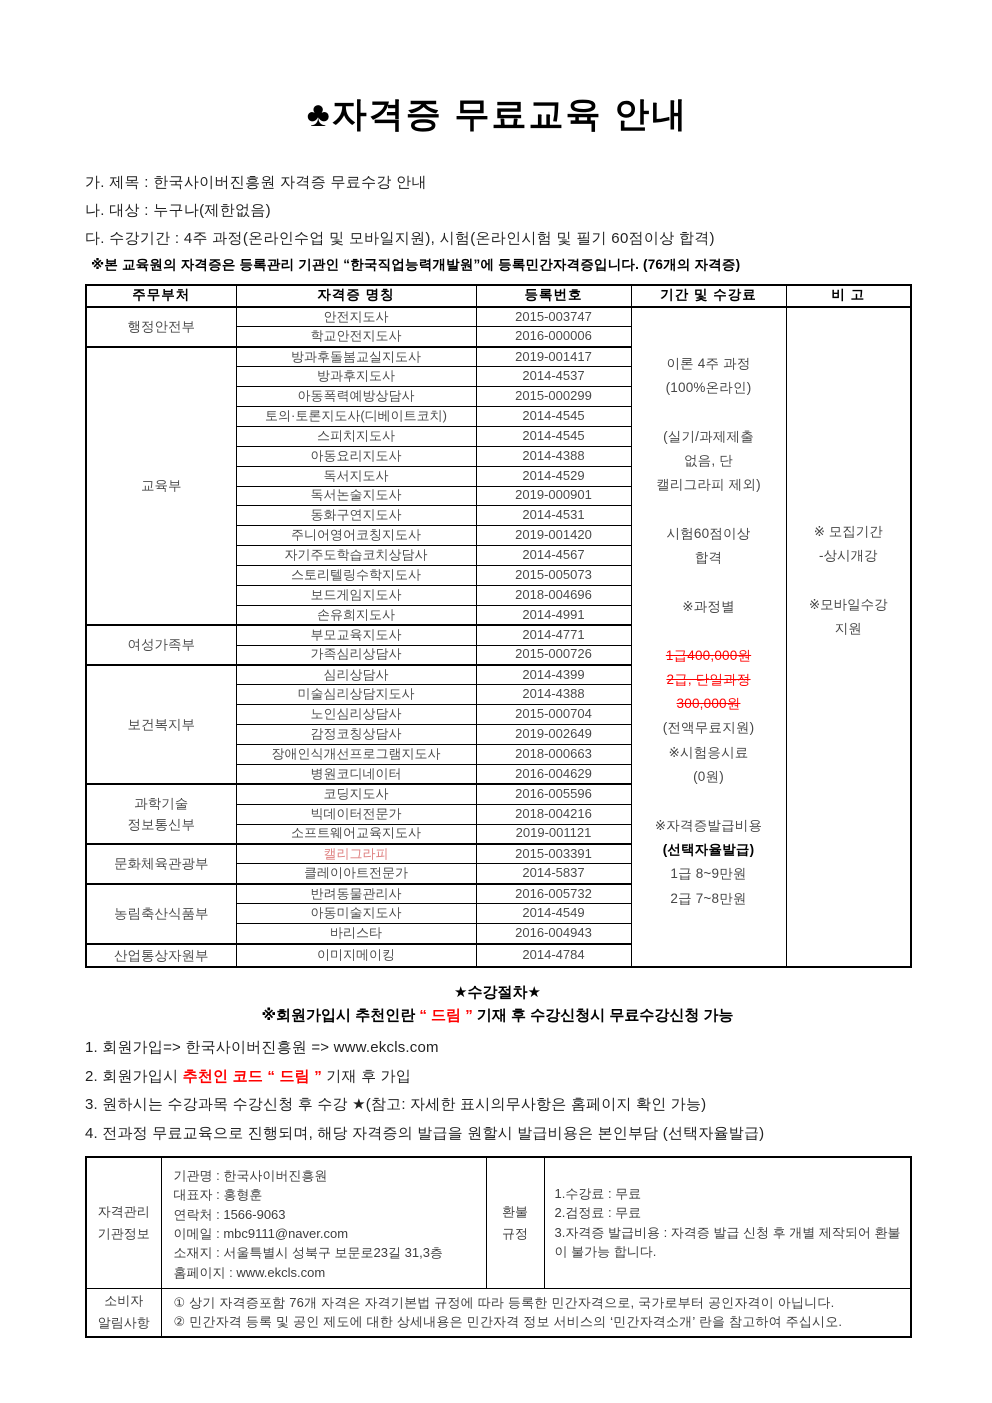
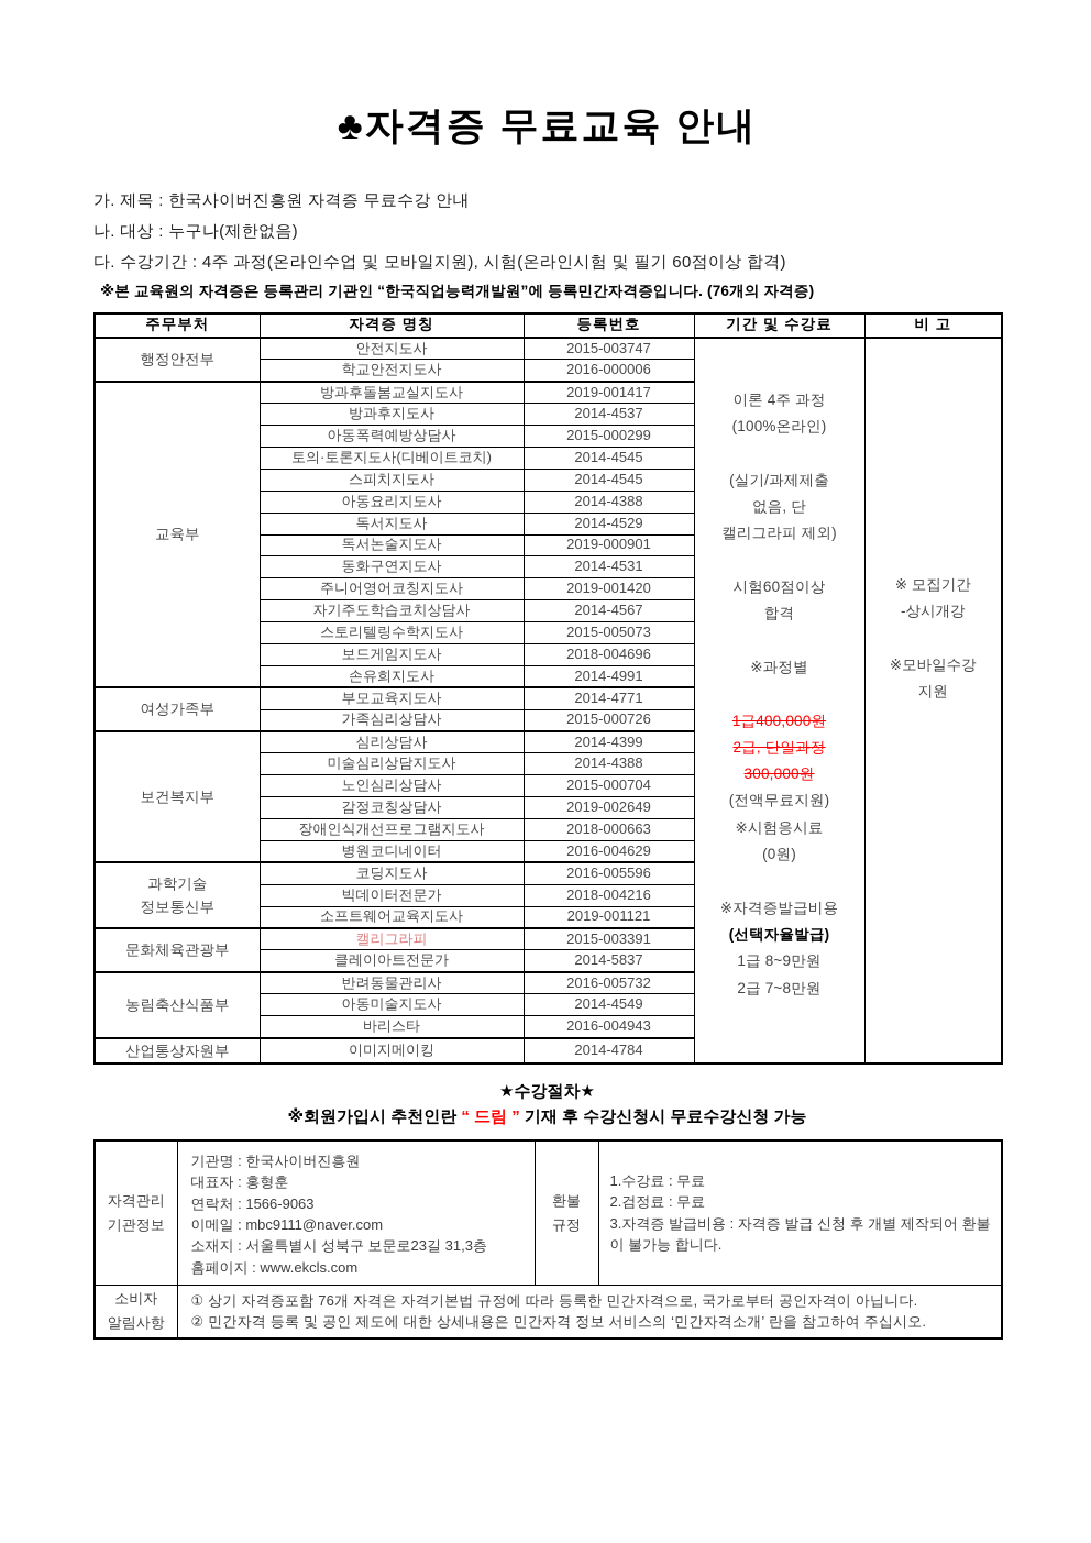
  ♣자격증 무료교육 안내
  가. 제목 : 한국사이버진흥원 자격증 무료수강 안내
  나. 대상 : 누구나(제한없음)
  다. 수강기간 : 4주 과정(온라인수업 및 모바일지원), 시험(온라인시험 및 필기 60점이상 합격)
  ※본 교육원의 자격증은 등록관리 기관인 “한국직업능력개발원”에 등록민간자격증입니다. (76개의 자격증)
  주무부처	자격증 명칭	등록번호	기간 및 수강료	비 고
  행정안전부	안전지도사	2015-003747	이론 4주 과정 (100%온라인) (실기/과제제출 없음, 단 캘리그라피 제외) 시험60점이상 합격 ※과정별 1급400,000원 2급, 단일과정 300,000원 (전액무료지원) ※시험응시료 (0원) ※자격증발급비용 (선택자율발급) 1급 8~9만원 2급 7~8만원	※ 모집기간 -상시개강 ※모바일수강 지원
  학교안전지도사	2016-000006
  교육부	방과후돌봄교실지도사	2019-001417
  방과후지도사	2014-4537
  아동폭력예방상담사	2015-000299
  토의·토론지도사(디베이트코치)	2014-4545
  스피치지도사	2014-4545
  아동요리지도사	2014-4388
  독서지도사	2014-4529
  독서논술지도사	2019-000901
  동화구연지도사	2014-4531
  주니어영어코칭지도사	2019-001420
  자기주도학습코치상담사	2014-4567
  스토리텔링수학지도사	2015-005073
  보드게임지도사	2018-004696
  손유희지도사	2014-4991
  여성가족부	부모교육지도사	2014-4771
  가족심리상담사	2015-000726
  보건복지부	심리상담사	2014-4399
  미술심리상담지도사	2014-4388
  노인심리상담사	2015-000704
  감정코칭상담사	2019-002649
  장애인식개선프로그램지도사	2018-000663
  병원코디네이터	2016-004629
  과학기술 정보통신부	코딩지도사	2016-005596
  빅데이터전문가	2018-004216
  소프트웨어교육지도사	2019-001121
  문화체육관광부	캘리그라피	2015-003391
  클레이아트전문가	2014-5837
  농림축산식품부	반려동물관리사	2016-005732
  아동미술지도사	2014-4549
  바리스타	2016-004943
  산업통상자원부	이미지메이킹	2014-4784
  ★수강절차★
  ※회원가입시 추천인란 “ 드림 ” 기재 후 수강신청시 무료수강신청 가능
- 1. 회원가입=> 한국사이버진흥원 => www.ekcls.com
- 2. 회원가입시 추천인 코드 “ 드림 ” 기재 후 가입
- 3. 원하시는 수강과목 수강신청 후 수강 ★(참고: 자세한 표시의무사항은 홈페이지 확인 가능)
- 4. 전과정 무료교육으로 진행되며, 해당 자격증의 발급을 원할시 발급비용은 본인부담 (선택자율발급)
  자격관리 기관정보	기관명 : 한국사이버진흥원 대표자 : 홍형훈 연락처 : 1566-9063 이메일 : mbc9111@naver.com 소재지 : 서울특별시 성북구 보문로23길 31,3층 홈페이지 : www.ekcls.com	환불 규정	1.수강료 : 무료 2.검정료 : 무료 3.자격증 발급비용 : 자격증 발급 신청 후 개별 제작되어 환불이 불가능 합니다.
  소비자 알림사항	① 상기 자격증포함 76개 자격은 자격기본법 규정에 따라 등록한 민간자격으로, 국가로부터 공인자격이 아닙니다. ② 민간자격 등록 및 공인 제도에 대한 상세내용은 민간자격 정보 서비스의 ‘민간자격소개’ 란을 참고하여 주십시오.
